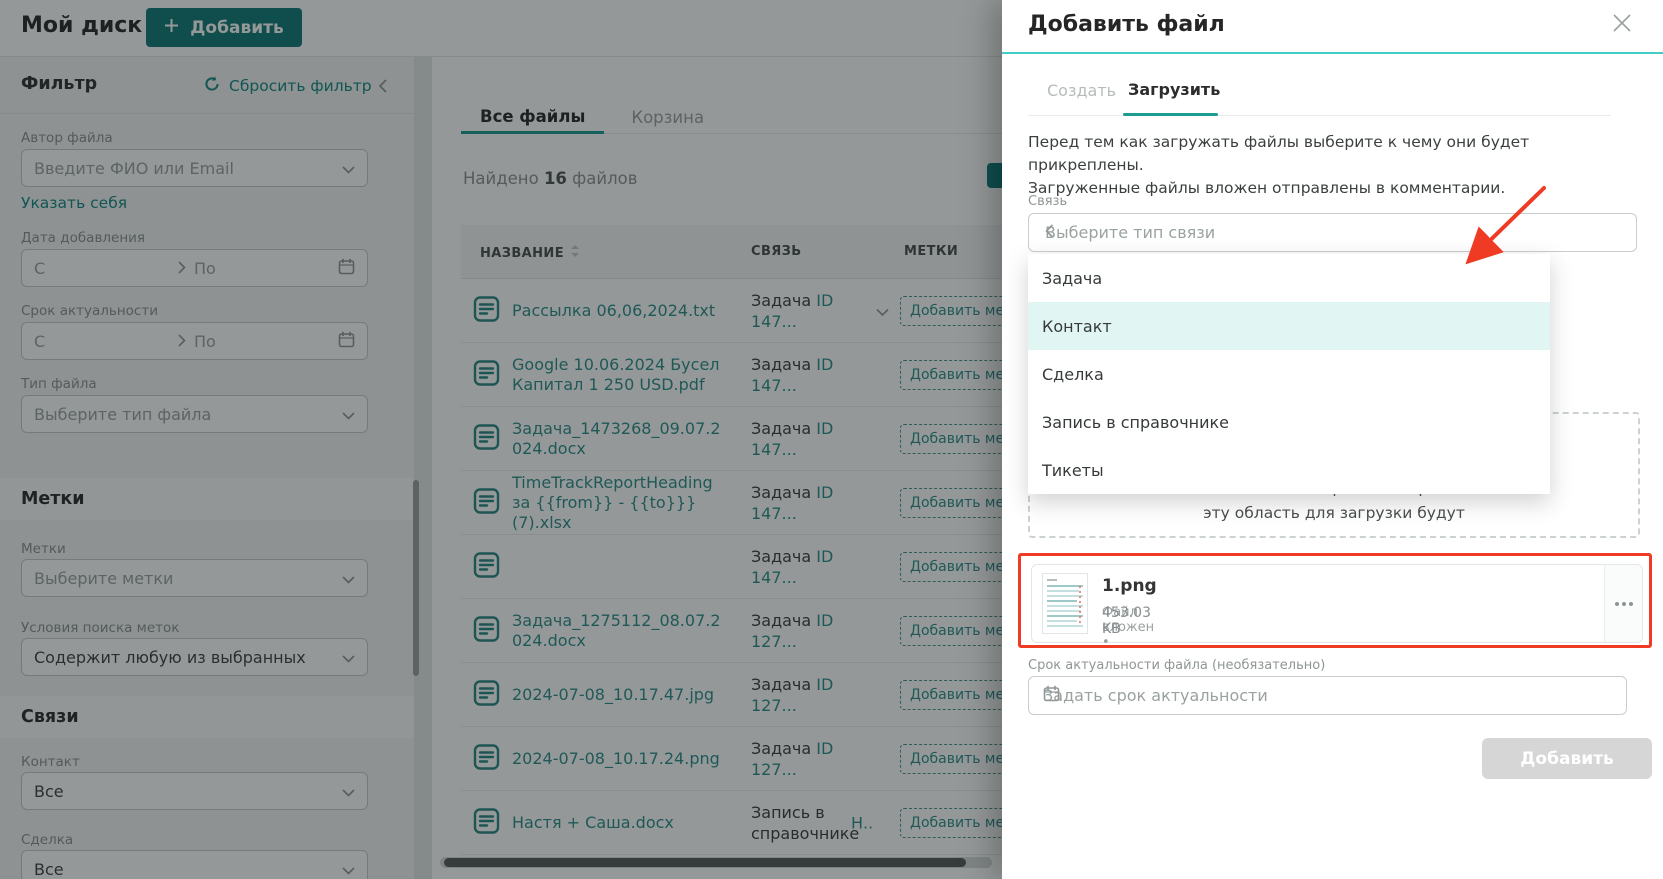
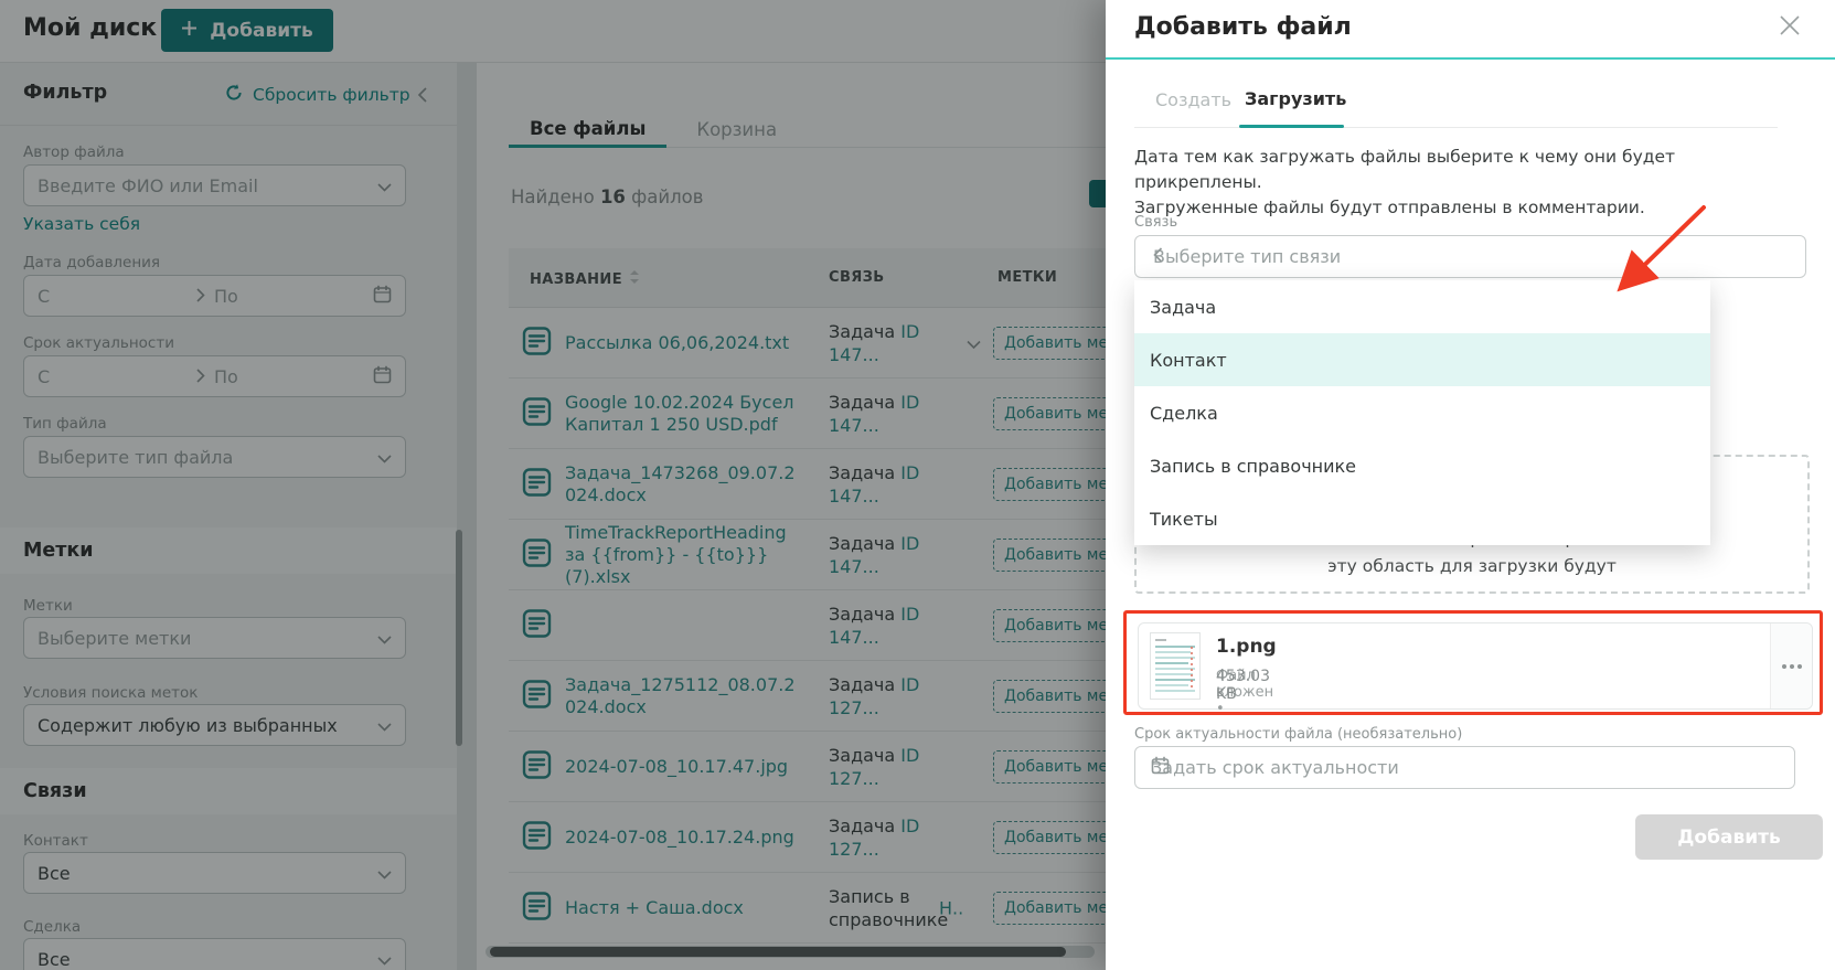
  Мой диск
  Добавить
  Фильтр
  Сбросить фильтр
  Автор файла
  Введите ФИО или Email
  Указать себя
  Дата добавления
  С
  По
  Срок актуальности
  С
  По
  Тип файла
  Выберите тип файла
  Метки
  Метки
  Выберите метки
  Условия поиска меток
  Содержит любую из выбранных
  Связи
  Контакт
  Все
  Сделка
  Все
  Все файлы
  Корзина
  Найдено 16 файлов
  НАЗВАНИЕ
  СВЯЗЬ
  МЕТКИ
  Рассылка 06,06,2024.txt
  Задача ID 147...
  Добавить ме
- Google 10.06.2024 Бусел Капитал 1 250 USD.pdf
+ Google 10.02.2024 Бусел Капитал 1 250 USD.pdf
  Задача ID 147...
  Добавить ме
  Задача_1473268_09.07.2024.docx
  Задача ID 147...
  Добавить ме
  TimeTrackReportHeading за {{from}} - {{to}}} (7).xlsx
  Задача ID 147...
  Добавить ме
  Задача ID 147...
  Добавить ме
  Задача_1275112_08.07.2024.docx
  Задача ID 127...
  Добавить ме
  2024-07-08_10.17.47.jpg
  Задача ID 127...
  Добавить ме
  2024-07-08_10.17.24.png
  Задача ID 127...
  Добавить ме
  Настя + Саша.docx
  Запись в справочнике
  Н..
  Добавить ме
  Добавить файл
  Создать
  Загрузить
- Перед тем как загружать файлы выберите к чему они будет прикреплены.
+ Дата тем как загружать файлы выберите к чему они будет прикреплены.
- Загруженные файлы вложен отправлены в комментарии.
+ Загруженные файлы будут отправлены в комментарии.
  Связь
  Выберите тип связи
  эту область для загрузки будут
  Задача
  Контакт
  Сделка
  Запись в справочнике
  Тикеты
  1.png
  Файл вложен •
  453.03 KB
  Срок актуальности файла (необязательно)
  Здать срок актуальности
  Добавить
